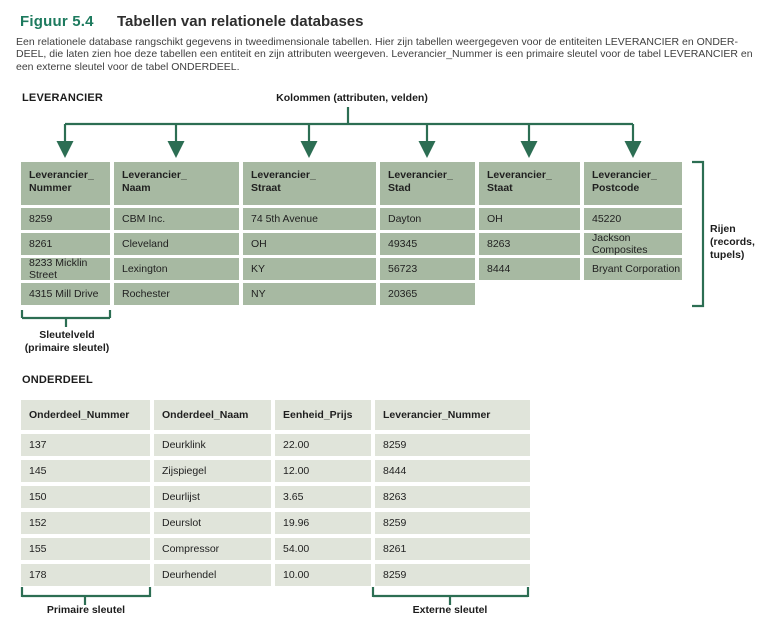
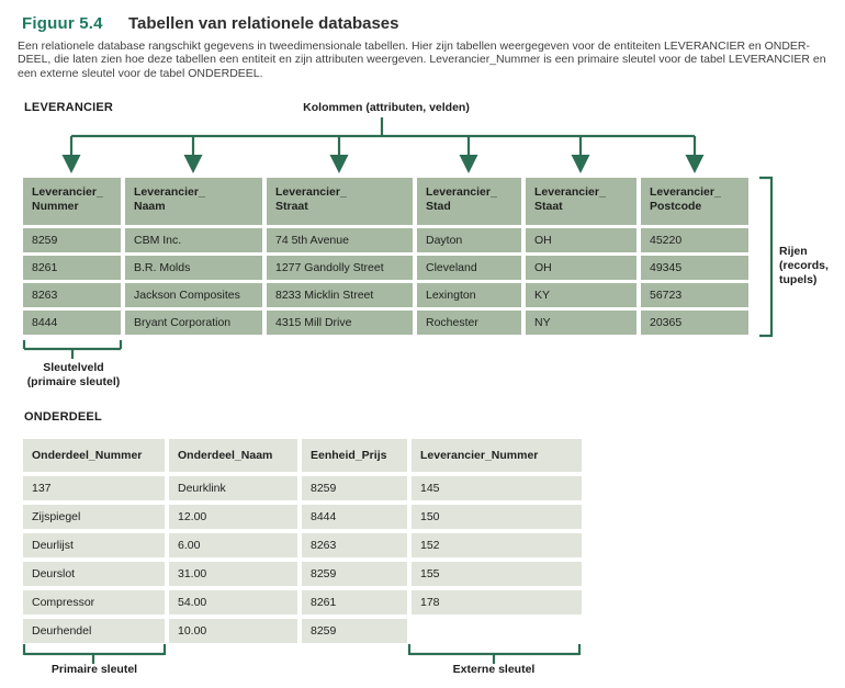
  Figuur 5.4
  Tabellen van relationele databases
  Een relationele database rangschikt gegevens in tweedimensionale tabellen. Hier zijn tabellen weergegeven voor de entiteiten LEVERANCIER en ONDER-
  DEEL, die laten zien hoe deze tabellen een entiteit en zijn attributen weergeven. Leverancier_Nummer is een primaire sleutel voor de tabel LEVERANCIER en
  een externe sleutel voor de tabel ONDERDEEL.
  LEVERANCIER
  Kolommen (attributen, velden)
  Leverancier_
  Nummer
  Leverancier_
  Naam
  Leverancier_
  Straat
  Leverancier_
  Stad
  Leverancier_
  Staat
  Leverancier_
  Postcode
  8259
  CBM Inc.
  74 5th Avenue
  Dayton
  OH
  45220
  8261
+ B.R. Molds
+ 1277 Gandolly Street
  Cleveland
  OH
  49345
  8263
  Jackson Composites
  8233 Micklin Street
  Lexington
  KY
  56723
  8444
  Bryant Corporation
  4315 Mill Drive
  Rochester
  NY
  20365
  Rijen
  (records,
  tupels)
  Sleutelveld
  (primaire sleutel)
  ONDERDEEL
  Onderdeel_Nummer
  Onderdeel_Naam
  Eenheid_Prijs
  Leverancier_Nummer
  137
  Deurklink
- 22.00
  8259
  145
  Zijspiegel
  12.00
  8444
  150
  Deurlijst
- 3.65
+ 6.00
  8263
  152
  Deurslot
- 19.96
+ 31.00
  8259
  155
  Compressor
  54.00
  8261
  178
  Deurhendel
  10.00
  8259
  Primaire sleutel
  Externe sleutel
